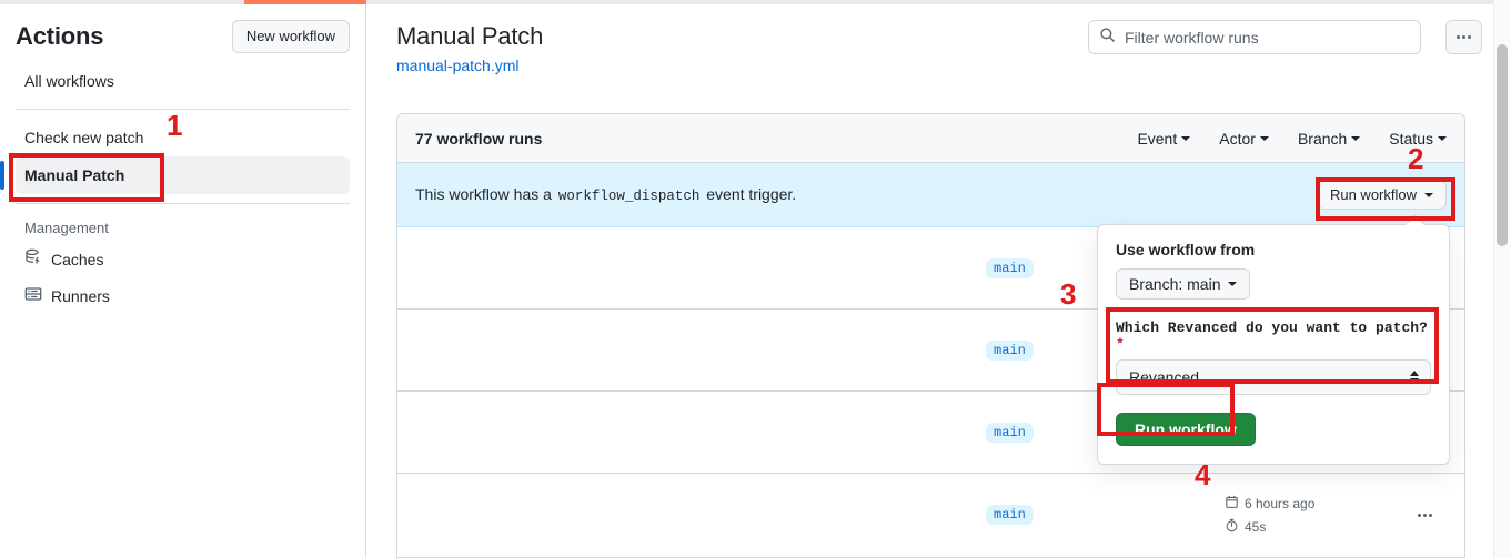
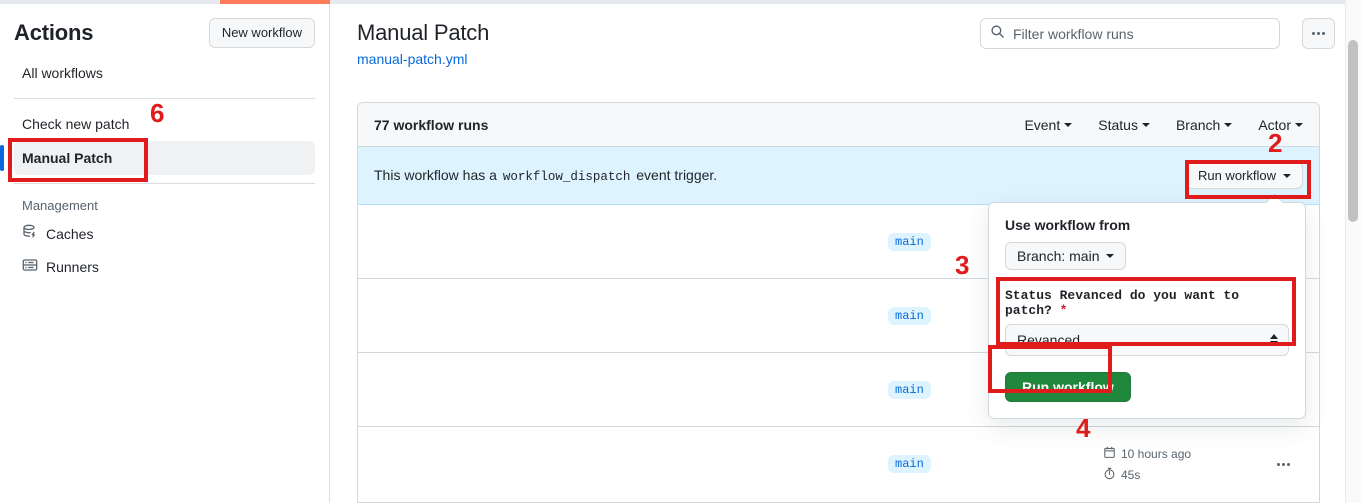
  Actions
  New workflow
  All workflows
  Check new patch
  Manual Patch
  Management
  Caches
  Runners
  Manual Patch
  manual-patch.yml
  Filter workflow runs
  77 workflow runs
  Event
- Actor
+ Status
  Branch
- Status
+ Actor
  This workflow has a workflow_dispatch event trigger.
  Run workflow
  main
  main
  main
  main
- 6 hours ago
+ 10 hours ago
  45s
  Use workflow from
  Branch: main
- Which Revanced do you want to patch? *
+ Status Revanced do you want to patch? *
  Revanced
  Run workflow
- 1
+ 6
  2
  3
  4
